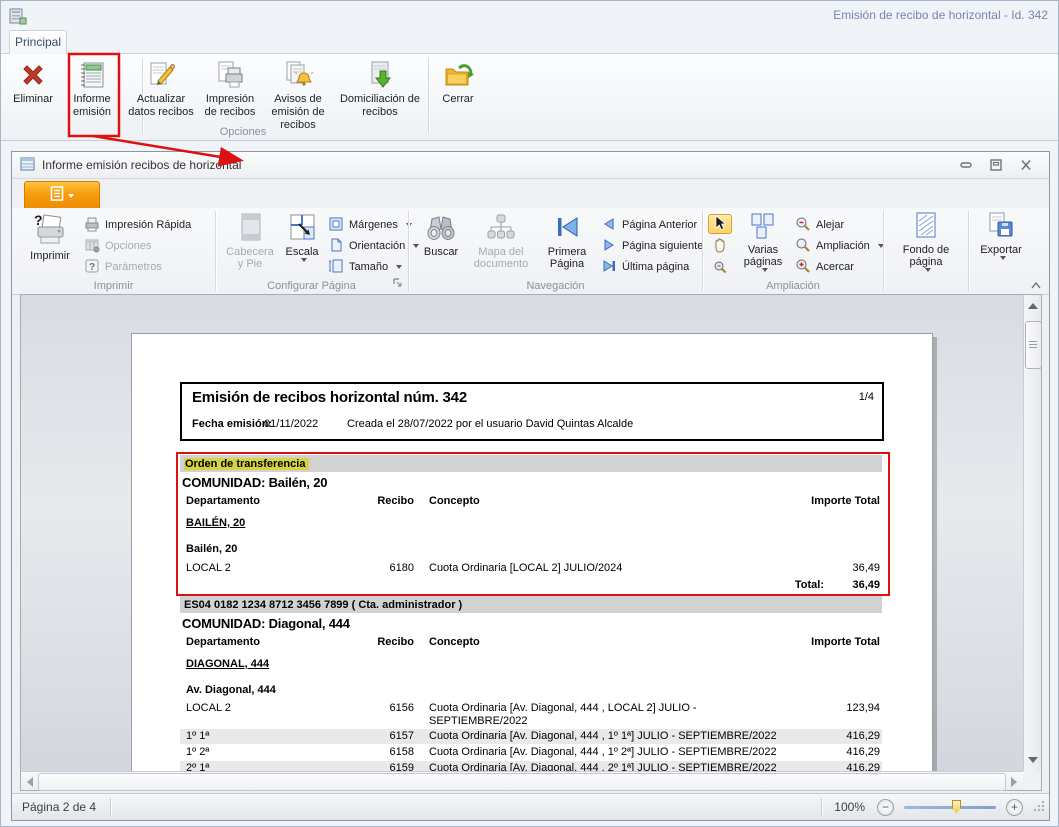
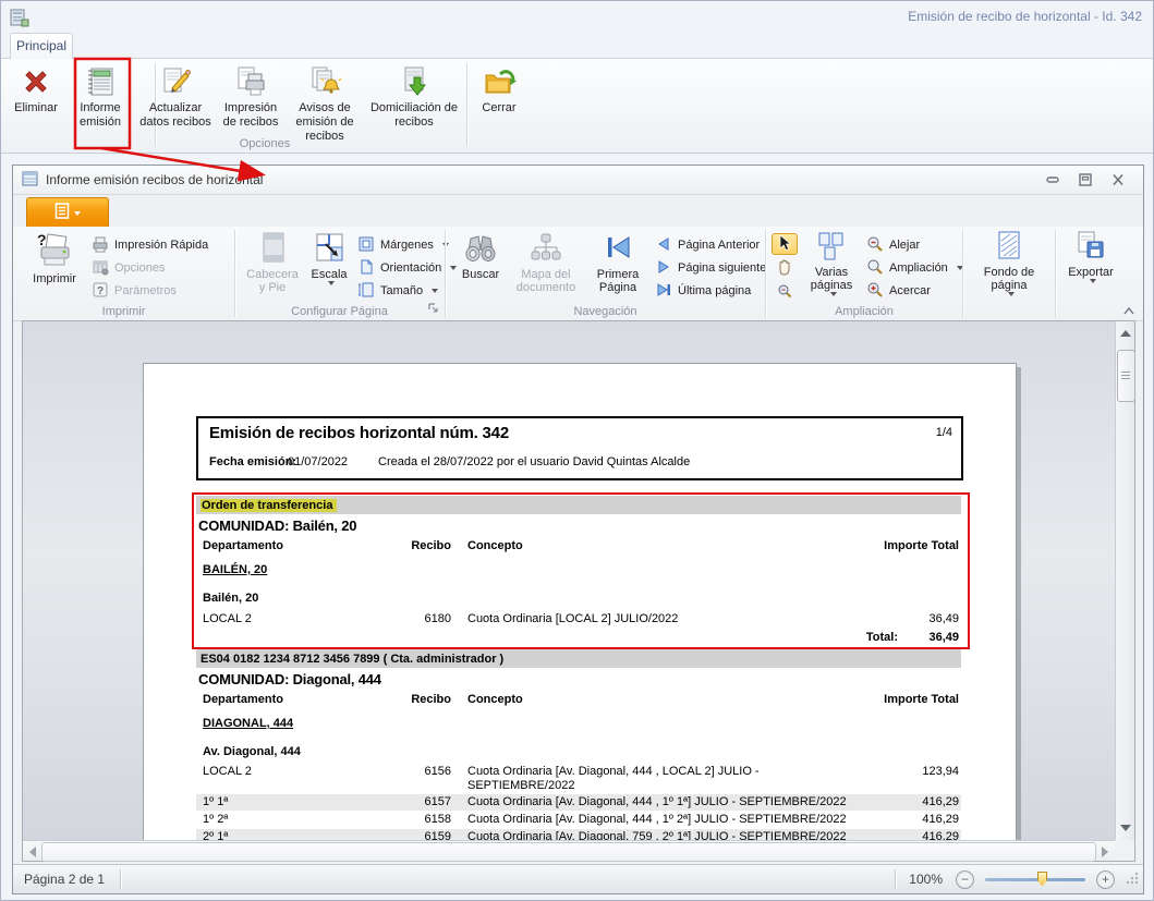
  Emisión de recibo de horizontal - Id. 342
  Principal
  Eliminar
  Informe emisión
  Actualizar datos recibos
  Impresión de recibos
  Avisos de emisión de recibos
  Domiciliación de recibos
  Cerrar
  Opciones
  Informe emisión recibos de horizontal
  ?
  Imprimir
  Impresión Rápida
  Opciones
  ?
  Parámetros
  Imprimir
  Cabecera y Pie
  Escala
  Márgenes
  Orientación
  Tamaño
  Configurar Página
  Buscar
  Mapa del documento
  Primera Página
  Página Anterior
  Página siguiente
  Última página
  Navegación
  Varias páginas
  Alejar
  Ampliación
  Acercar
  Ampliación
  Fondo de página
  Exportar
  Emisión de recibos horizontal núm. 342
  1/4
  Fecha emisión:
- 01/11/2022
+ 01/07/2022
  Creada el 28/07/2022 por el usuario David Quintas Alcalde
  Orden de transferencia
  COMUNIDAD: Bailén, 20
  Departamento
  Recibo
  Concepto
  Importe Total
  BAILÉN, 20
  Bailén, 20
  LOCAL 2
  6180
- Cuota Ordinaria [LOCAL 2] JULIO/2024
+ Cuota Ordinaria [LOCAL 2] JULIO/2022
  36,49
  Total:
  36,49
  ES04 0182 1234 8712 3456 7899 ( Cta. administrador )
  COMUNIDAD: Diagonal, 444
  Departamento
  Recibo
  Concepto
  Importe Total
  DIAGONAL, 444
  Av. Diagonal, 444
  LOCAL 2
  6156
  Cuota Ordinaria [Av. Diagonal, 444 , LOCAL 2] JULIO - SEPTIEMBRE/2022
  123,94
  1º 1ª
  6157
  Cuota Ordinaria [Av. Diagonal, 444 , 1º 1ª] JULIO - SEPTIEMBRE/2022
  416,29
  1º 2ª
  6158
  Cuota Ordinaria [Av. Diagonal, 444 , 1º 2ª] JULIO - SEPTIEMBRE/2022
  416,29
  2º 1ª
  6159
- Cuota Ordinaria [Av. Diagonal, 444 , 2º 1ª] JULIO - SEPTIEMBRE/2022
+ Cuota Ordinaria [Av. Diagonal, 759 , 2º 1ª] JULIO - SEPTIEMBRE/2022
  416,29
- Página 2 de 4
+ Página 2 de 1
  100%
  −
  +
